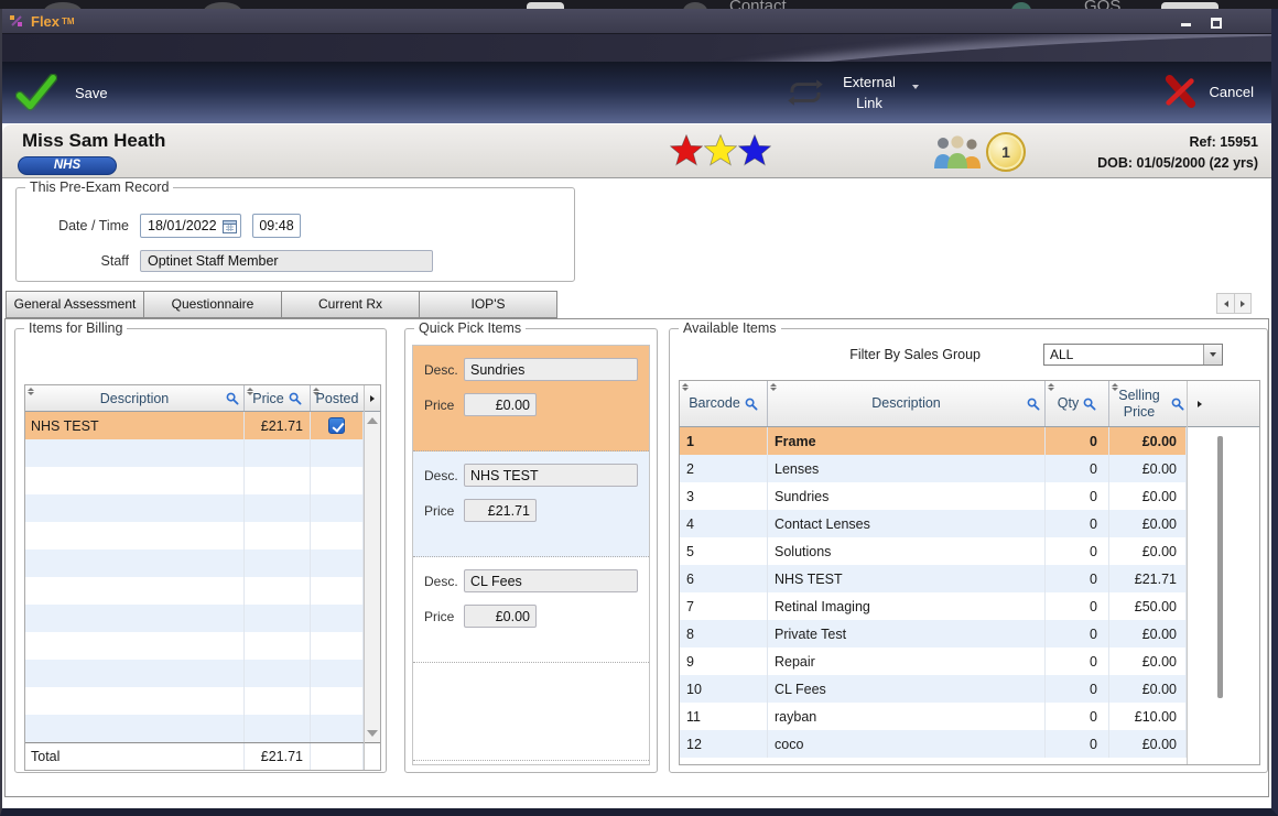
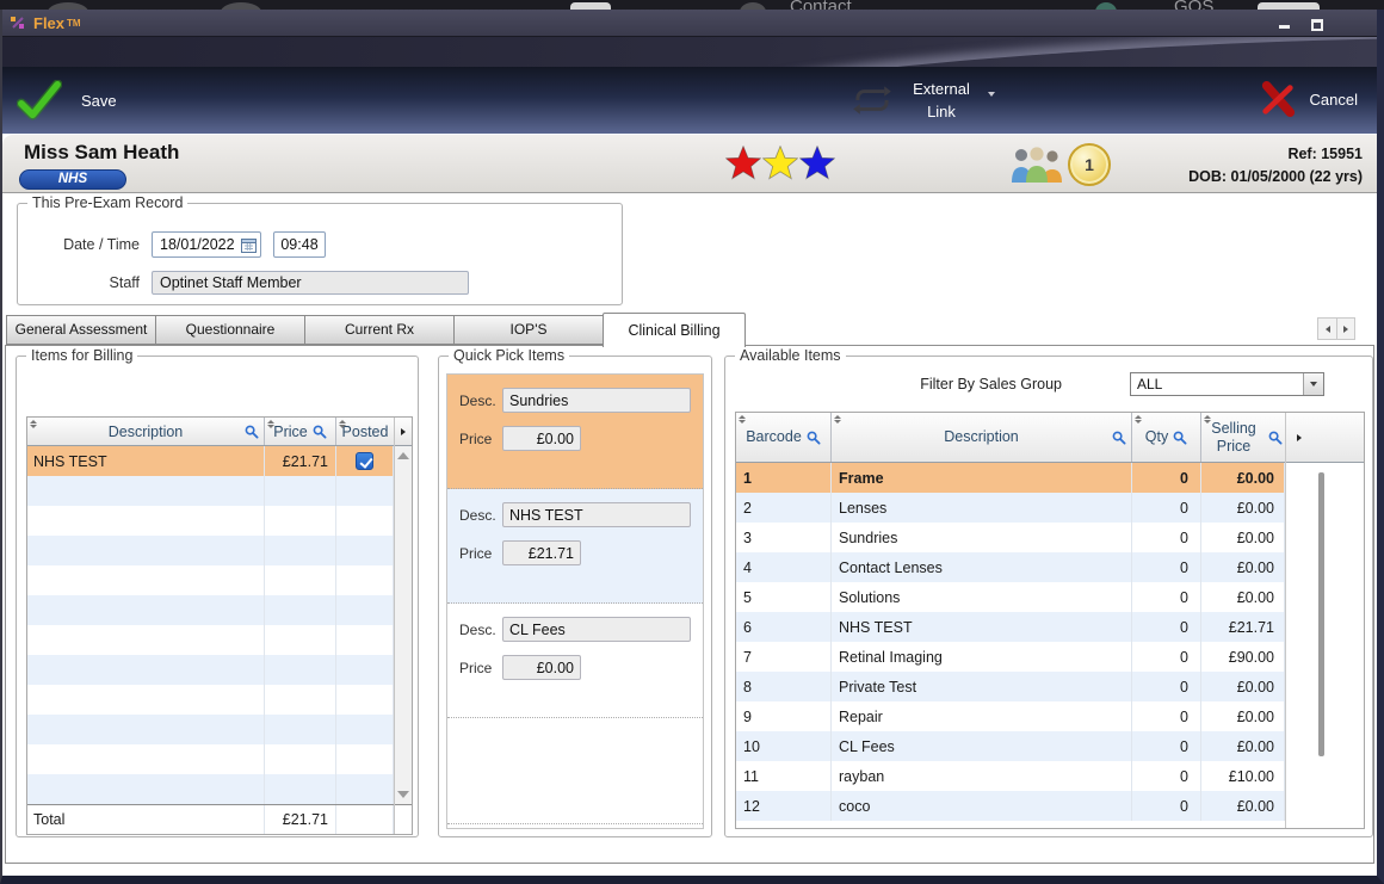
  Contact
  GOS
  Flex
  TM
  Save
  External Link
  Cancel
  Miss Sam Heath
  NHS
  1
  Ref: 15951
  DOB: 01/05/2000 (22 yrs)
  This Pre-Exam Record
  Date / Time
  18/01/2022
  09:48
  Staff
  Optinet Staff Member
  General Assessment
  Questionnaire
  Current Rx
  IOP'S
+ Clinical Billing
  Items for Billing
  Description
  Price
  Posted
  NHS TEST
  £21.71
  Total
  £21.71
  Quick Pick Items
  Desc.
  Sundries
  Price
  £0.00
  Desc.
  NHS TEST
  Price
  £21.71
  Desc.
  CL Fees
  Price
  £0.00
  Available Items
  Filter By Sales Group
  ALL
  Barcode
  Description
  Qty
  Selling Price
  1
  Frame
  0
  £0.00
  2
  Lenses
  0
  £0.00
  3
  Sundries
  0
  £0.00
  4
  Contact Lenses
  0
  £0.00
  5
  Solutions
  0
  £0.00
  6
  NHS TEST
  0
  £21.71
  7
  Retinal Imaging
  0
- £50.00
+ £90.00
  8
  Private Test
  0
  £0.00
  9
  Repair
  0
  £0.00
  10
  CL Fees
  0
  £0.00
  11
  rayban
  0
  £10.00
  12
  coco
  0
  £0.00
